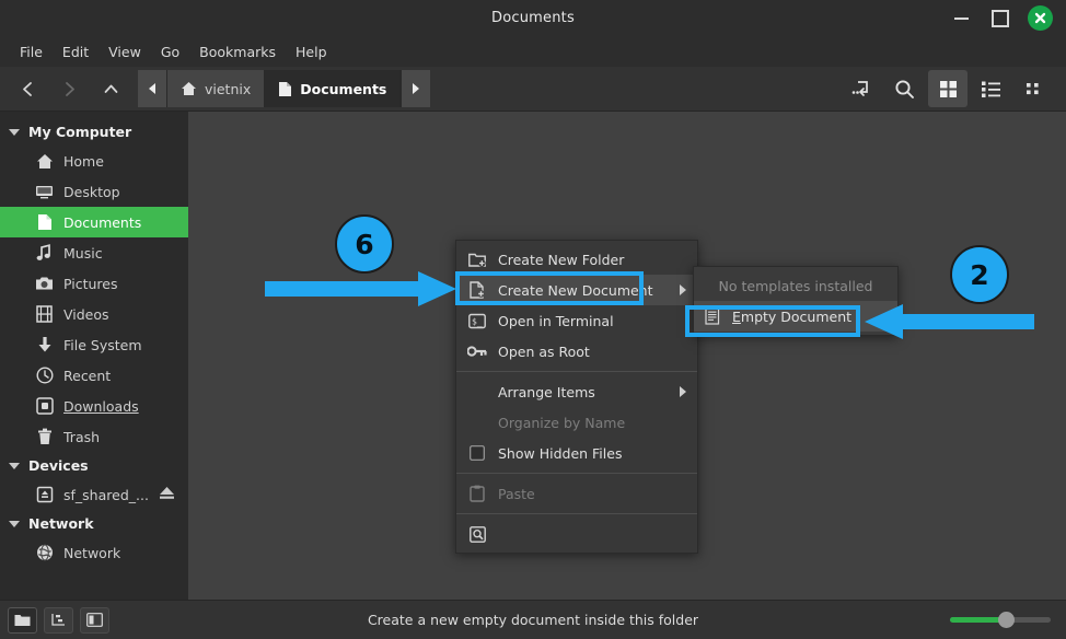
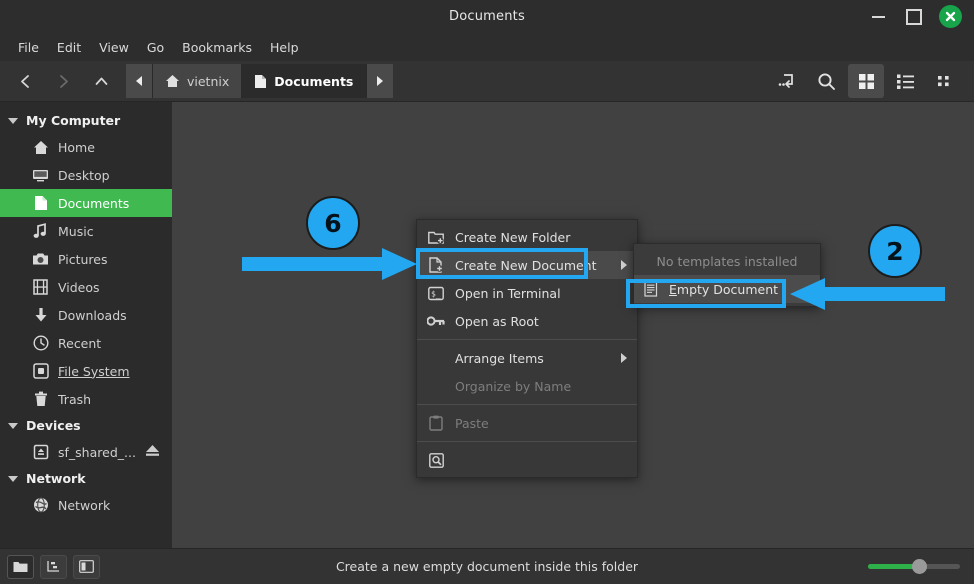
  Documents
  File
  Edit
  View
  Go
  Bookmarks
  Help
  vietnix
  Documents
  My Computer
  Home
  Desktop
  Documents
  Music
  Pictures
  Videos
- File System
+ Downloads
  Recent
- Downloads
+ File System
  Trash
  Devices
  sf_shared_...
  Network
  Network
  Create New Folder
  Create New Document
  $_
  Open in Terminal
  Open as Root
  Arrange Items
  Organize by Name
- Show Hidden Files
  Paste
  No templates installed
  Empty Document
  6
  2
  Create a new empty document inside this folder
